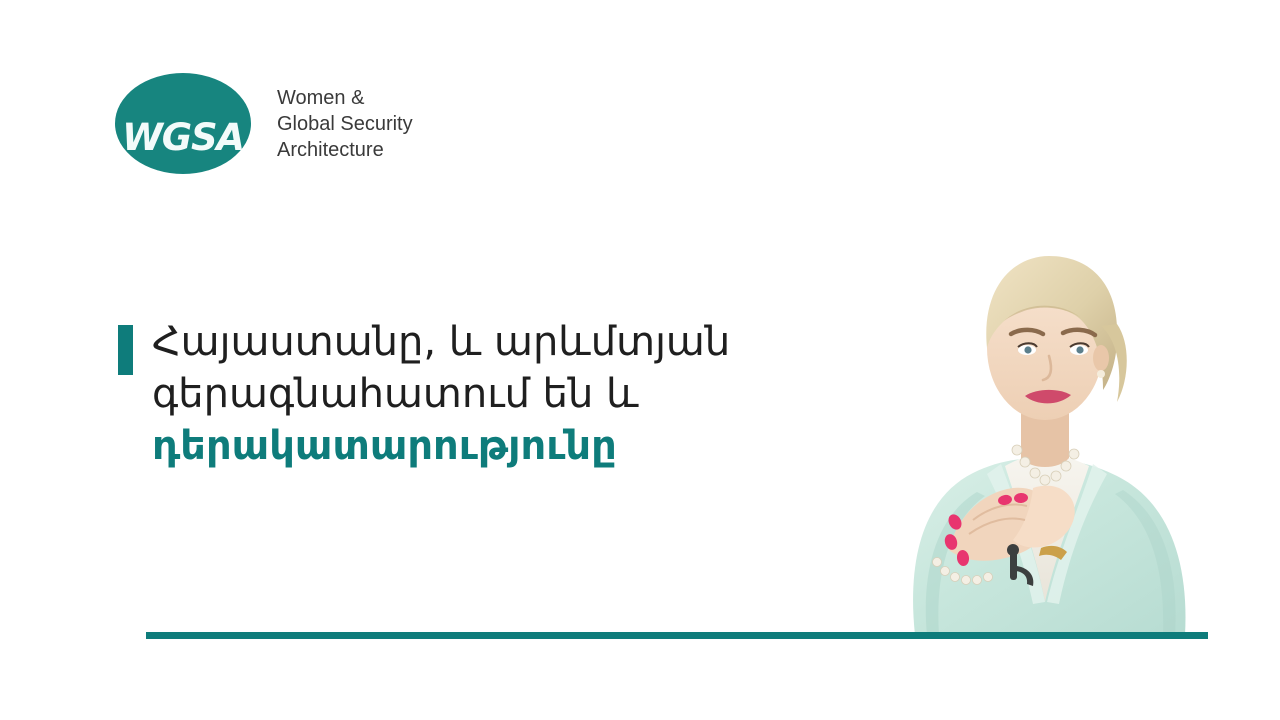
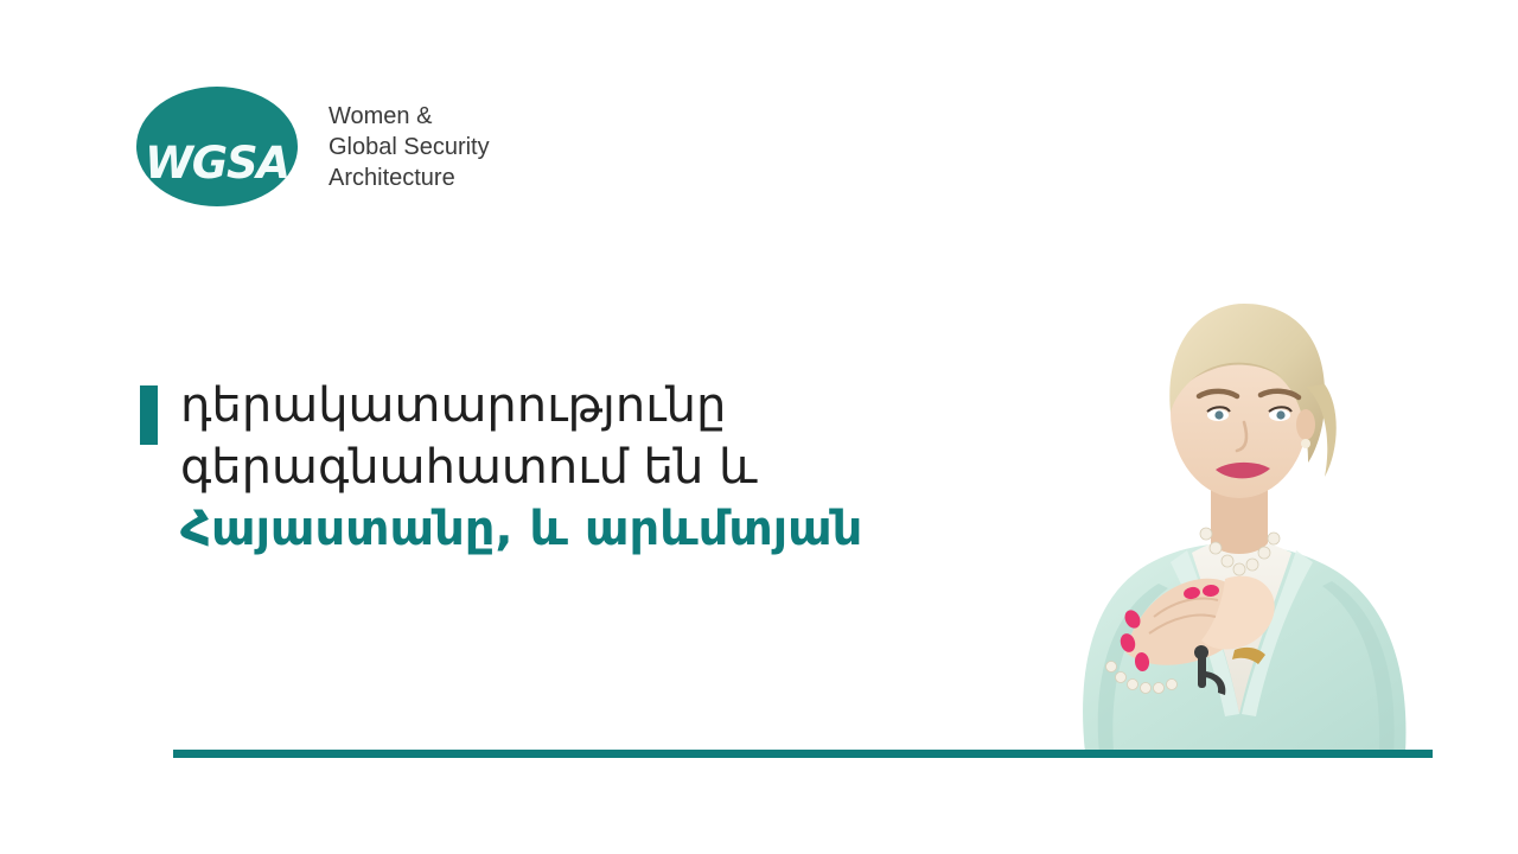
  WGSA
  Women &
  Global Security
  Architecture
- Հայաստանը, և արևմտյան
+ դերակատարությունը
  գերագնահատում են և
- դերակատարությունը
+ Հայաստանը, և արևմտյան
